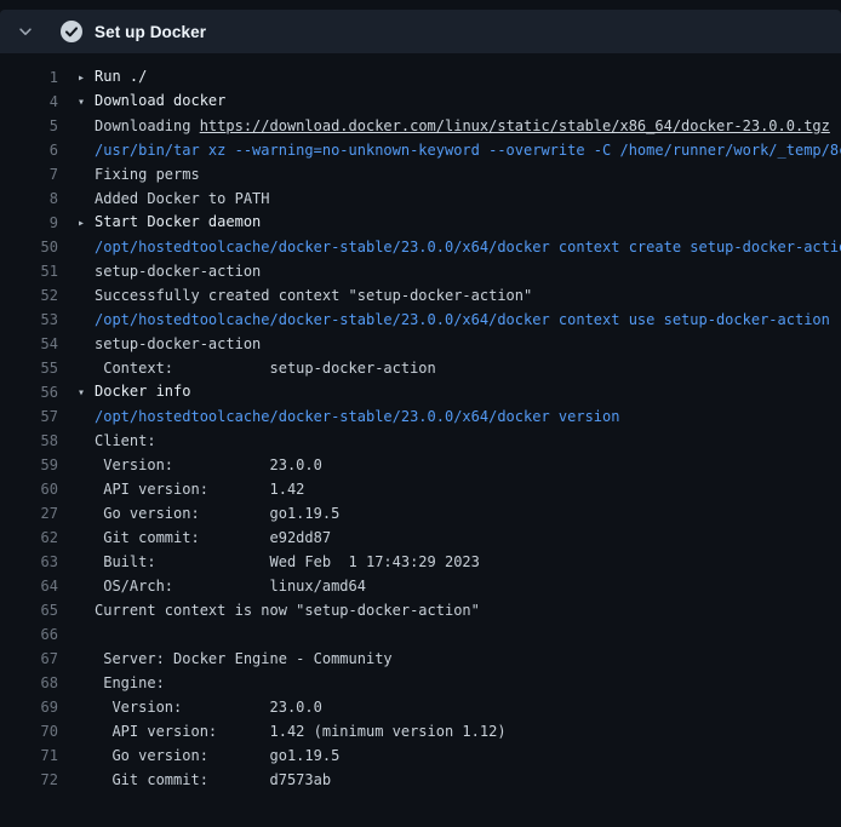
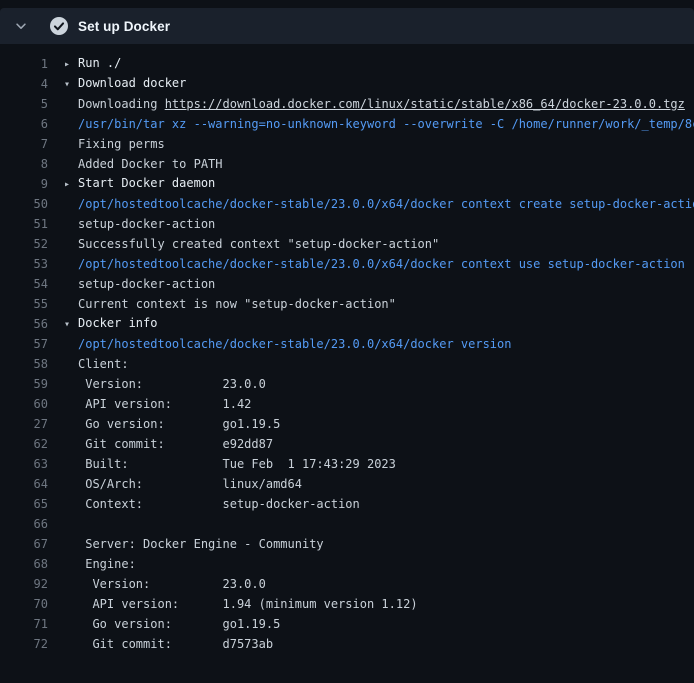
  Set up Docker
  1
  ▸ Run ./
  4
  ▾ Download docker
  5
  Downloading https://download.docker.com/linux/static/stable/x86_64/docker-23.0.0.tgz
  6
  /usr/bin/tar xz --warning=no-unknown-keyword --overwrite -C /home/runner/work/_temp/8
  7
  Fixing perms
  8
  Added Docker to PATH
  9
  ▸ Start Docker daemon
  50
  /opt/hostedtoolcache/docker-stable/23.0.0/x64/docker context create setup-docker-acti
  51
  setup-docker-action
  52
  Successfully created context "setup-docker-action"
  53
  /opt/hostedtoolcache/docker-stable/23.0.0/x64/docker context use setup-docker-action
  54
  setup-docker-action
  55
- Context: setup-docker-action
+ Current context is now "setup-docker-action"
  56
  ▾ Docker info
  57
  /opt/hostedtoolcache/docker-stable/23.0.0/x64/docker version
  58
  Client:
  59
  Version: 23.0.0
  60
  API version: 1.42
  27
  Go version: go1.19.5
  62
  Git commit: e92dd87
  63
- Built: Wed Feb 1 17:43:29 2023
+ Built: Tue Feb 1 17:43:29 2023
  64
  OS/Arch: linux/amd64
  65
- Current context is now "setup-docker-action"
+ Context: setup-docker-action
  66
  67
  Server: Docker Engine - Community
  68
  Engine:
- 69
+ 92
  Version: 23.0.0
  70
- API version: 1.42 (minimum version 1.12)
+ API version: 1.94 (minimum version 1.12)
  71
  Go version: go1.19.5
  72
  Git commit: d7573ab
